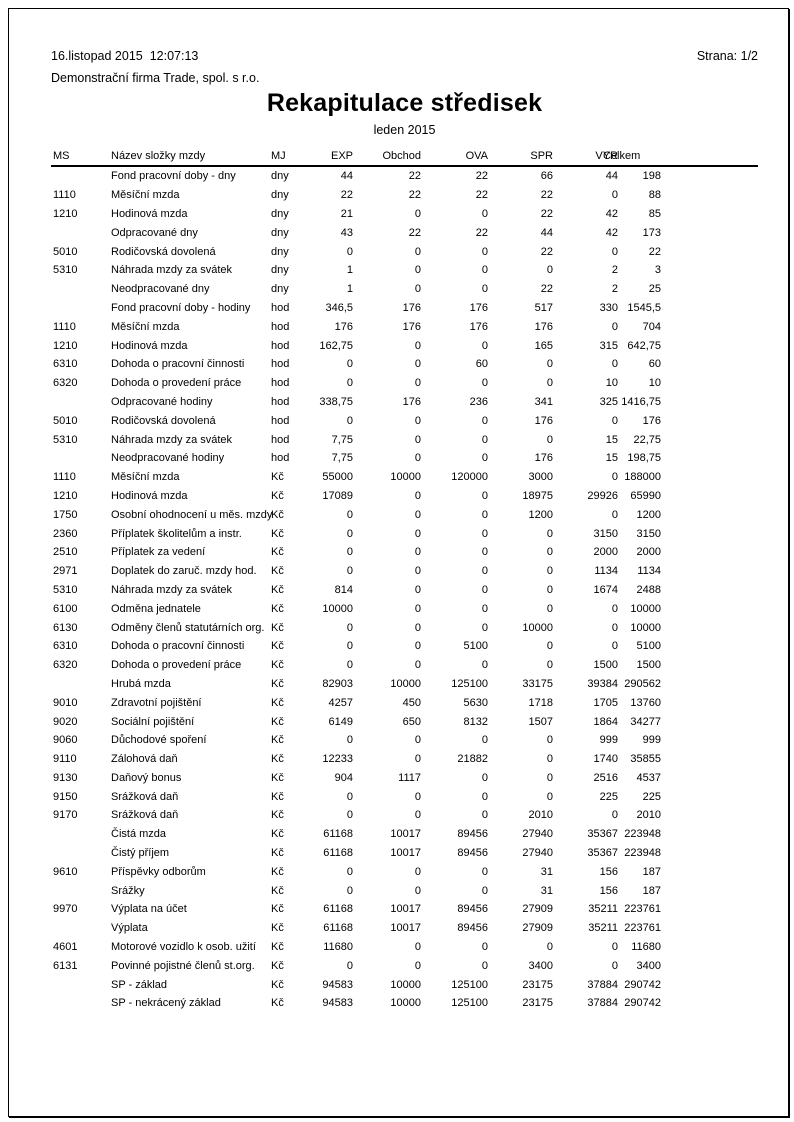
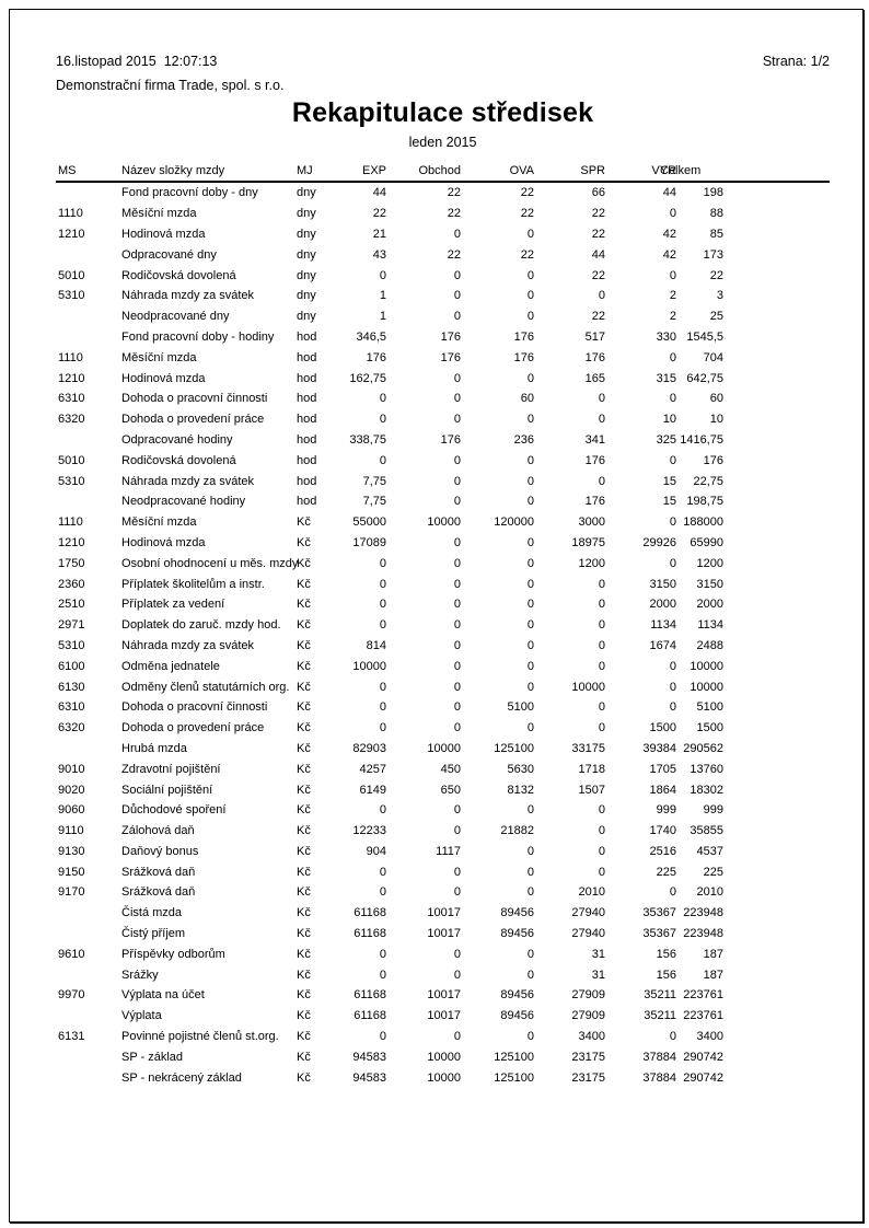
  16.listopad 2015 12:07:13
  Strana: 1/2
  Demonstrační firma Trade, spol. s r.o.
  Rekapitulace středisek
  leden 2015
  MS	Název složky mzdy	MJ	EXP	Obchod	OVA	SPR	VYR	Celkem
  	Fond pracovní doby - dny	dny	44	22	22	66	44	198
  1110	Měsíční mzda	dny	22	22	22	22	0	88
  1210	Hodinová mzda	dny	21	0	0	22	42	85
  	Odpracované dny	dny	43	22	22	44	42	173
  5010	Rodičovská dovolená	dny	0	0	0	22	0	22
  5310	Náhrada mzdy za svátek	dny	1	0	0	0	2	3
  	Neodpracované dny	dny	1	0	0	22	2	25
  	Fond pracovní doby - hodiny	hod	346,5	176	176	517	330	1545,5
  1110	Měsíční mzda	hod	176	176	176	176	0	704
  1210	Hodinová mzda	hod	162,75	0	0	165	315	642,75
  6310	Dohoda o pracovní činnosti	hod	0	0	60	0	0	60
  6320	Dohoda o provedení práce	hod	0	0	0	0	10	10
  	Odpracované hodiny	hod	338,75	176	236	341	325	1416,75
  5010	Rodičovská dovolená	hod	0	0	0	176	0	176
  5310	Náhrada mzdy za svátek	hod	7,75	0	0	0	15	22,75
  	Neodpracované hodiny	hod	7,75	0	0	176	15	198,75
  1110	Měsíční mzda	Kč	55000	10000	120000	3000	0	188000
  1210	Hodinová mzda	Kč	17089	0	0	18975	29926	65990
  1750	Osobní ohodnocení u měs. mzdy	Kč	0	0	0	1200	0	1200
  2360	Příplatek školitelům a instr.	Kč	0	0	0	0	3150	3150
  2510	Příplatek za vedení	Kč	0	0	0	0	2000	2000
  2971	Doplatek do zaruč. mzdy hod.	Kč	0	0	0	0	1134	1134
  5310	Náhrada mzdy za svátek	Kč	814	0	0	0	1674	2488
  6100	Odměna jednatele	Kč	10000	0	0	0	0	10000
  6130	Odměny členů statutárních org.	Kč	0	0	0	10000	0	10000
  6310	Dohoda o pracovní činnosti	Kč	0	0	5100	0	0	5100
  6320	Dohoda o provedení práce	Kč	0	0	0	0	1500	1500
  	Hrubá mzda	Kč	82903	10000	125100	33175	39384	290562
  9010	Zdravotní pojištění	Kč	4257	450	5630	1718	1705	13760
- 9020	Sociální pojištění	Kč	6149	650	8132	1507	1864	34277
+ 9020	Sociální pojištění	Kč	6149	650	8132	1507	1864	18302
  9060	Důchodové spoření	Kč	0	0	0	0	999	999
  9110	Zálohová daň	Kč	12233	0	21882	0	1740	35855
  9130	Daňový bonus	Kč	904	1117	0	0	2516	4537
  9150	Srážková daň	Kč	0	0	0	0	225	225
  9170	Srážková daň	Kč	0	0	0	2010	0	2010
  	Čistá mzda	Kč	61168	10017	89456	27940	35367	223948
  	Čistý příjem	Kč	61168	10017	89456	27940	35367	223948
  9610	Příspěvky odborům	Kč	0	0	0	31	156	187
  	Srážky	Kč	0	0	0	31	156	187
  9970	Výplata na účet	Kč	61168	10017	89456	27909	35211	223761
  	Výplata	Kč	61168	10017	89456	27909	35211	223761
- 4601	Motorové vozidlo k osob. užití	Kč	11680	0	0	0	0	11680
  6131	Povinné pojistné členů st.org.	Kč	0	0	0	3400	0	3400
  	SP - základ	Kč	94583	10000	125100	23175	37884	290742
  	SP - nekrácený základ	Kč	94583	10000	125100	23175	37884	290742
